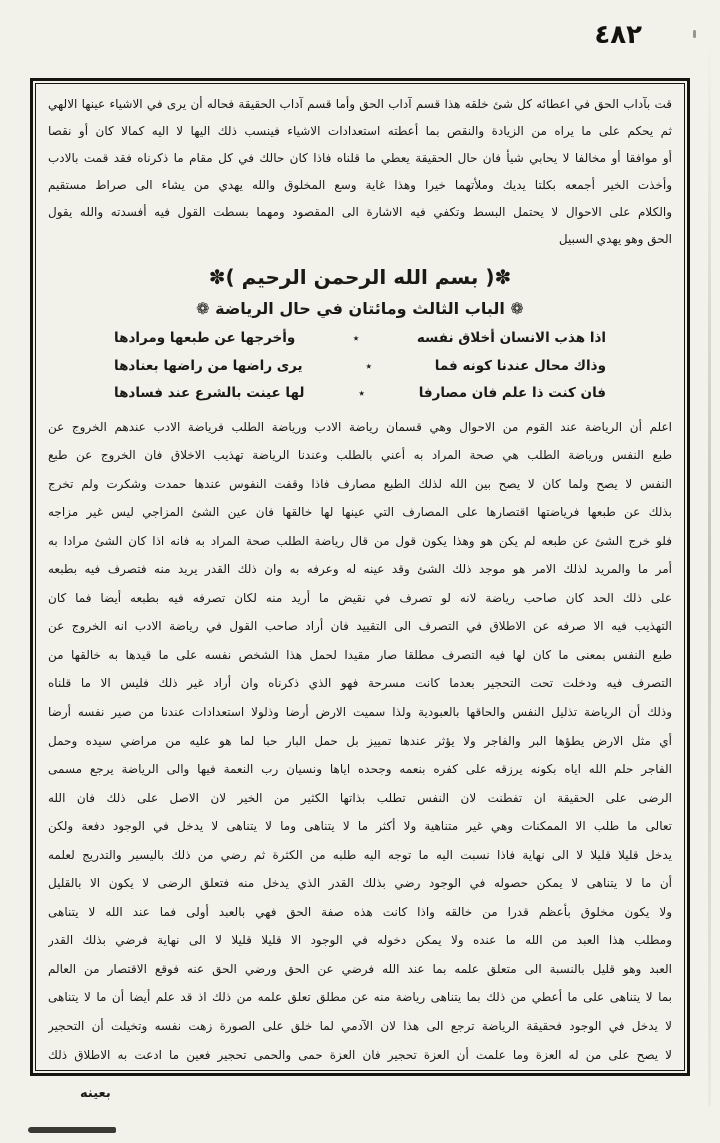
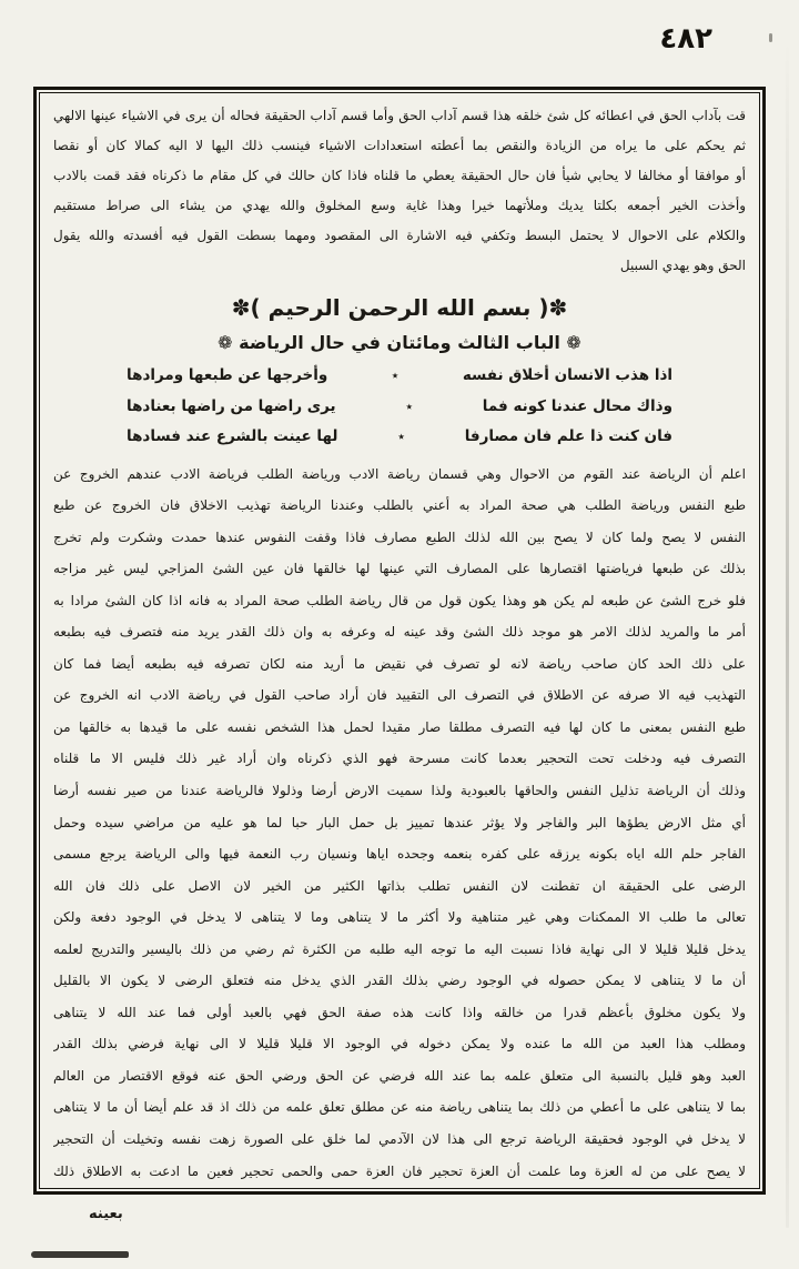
  ٤٨٢
  قت بآداب الحق في اعطائه كل شئ خلقه هذا قسم آداب الحق وأما قسم آداب الحقيقة فحاله أن يرى في الاشياء عينها الالهي
  ثم يحكم على ما يراه من الزيادة والنقص بما أعطته استعدادات الاشياء فينسب ذلك اليها لا اليه كمالا كان أو نقصا
  أو موافقا أو مخالفا لا يحابي شيأ فان حال الحقيقة يعطي ما قلناه فاذا كان حالك في كل مقام ما ذكرناه فقد قمت بالادب
  وأخذت الخير أجمعه بكلتا يديك وملأتهما خيرا وهذا غاية وسع المخلوق والله يهدي من يشاء الى صراط مستقيم
  والكلام على الاحوال لا يحتمل البسط وتكفي فيه الاشارة الى المقصود ومهما بسطت القول فيه أفسدته والله يقول
  الحق وهو يهدي السبيل
  ✽( بسم الله الرحمن الرحيم )✽
  ❁ الباب الثالث ومائتان في حال الرياضة ❁
  اذا هذب الانسان أخلاق نفسه
  ٭
  وأخرجها عن طبعها ومرادها
  وذاك محال عندنا كونه فما
  ٭
  يرى راضها من راضها بعنادها
  فان كنت ذا علم فان مصارفا
  ٭
  لها عينت بالشرع عند فسادها
  اعلم أن الرياضة عند القوم من الاحوال وهي قسمان رياضة الادب ورياضة الطلب فرياضة الادب عندهم الخروج عن
  طبع النفس ورياضة الطلب هي صحة المراد به أعني بالطلب وعندنا الرياضة تهذيب الاخلاق فان الخروج عن طبع
  النفس لا يصح ولما كان لا يصح بين الله لذلك الطبع مصارف فاذا وقفت النفوس عندها حمدت وشكرت ولم تخرج
  بذلك عن طبعها فرياضتها اقتصارها على المصارف التي عينها لها خالقها فان عين الشئ المزاجي ليس غير مزاجه
  فلو خرج الشئ عن طبعه لم يكن هو وهذا يكون قول من قال رياضة الطلب صحة المراد به فانه اذا كان الشئ مرادا به
  أمر ما والمريد لذلك الامر هو موجد ذلك الشئ وقد عينه له وعرفه به وان ذلك القدر يريد منه فتصرف فيه بطبعه
  على ذلك الحد كان صاحب رياضة لانه لو تصرف في نقيض ما أريد منه لكان تصرفه فيه بطبعه أيضا فما كان
  التهذيب فيه الا صرفه عن الاطلاق في التصرف الى التقييد فان أراد صاحب القول في رياضة الادب انه الخروج عن
  طبع النفس بمعنى ما كان لها فيه التصرف مطلقا صار مقيدا لحمل هذا الشخص نفسه على ما قيدها به خالقها من
  التصرف فيه ودخلت تحت التحجير بعدما كانت مسرحة فهو الذي ذكرناه وان أراد غير ذلك فليس الا ما قلناه
- وذلك أن الرياضة تذليل النفس والحاقها بالعبودية ولذا سميت الارض أرضا وذلولا استعدادات عندنا من صير نفسه أرضا
+ وذلك أن الرياضة تذليل النفس والحاقها بالعبودية ولذا سميت الارض أرضا وذلولا فالرياضة عندنا من صير نفسه أرضا
  أي مثل الارض يطؤها البر والفاجر ولا يؤثر عندها تمييز بل حمل البار حبا لما هو عليه من مراضي سيده وحمل
  الفاجر حلم الله اياه بكونه يرزقه على كفره بنعمه وجحده اياها ونسيان رب النعمة فيها والى الرياضة يرجع مسمى
  الرضى على الحقيقة ان تفطنت لان النفس تطلب بذاتها الكثير من الخير لان الاصل على ذلك فان الله
  تعالى ما طلب الا الممكنات وهي غير متناهية ولا أكثر ما لا يتناهى وما لا يتناهى لا يدخل في الوجود دفعة ولكن
  يدخل قليلا قليلا لا الى نهاية فاذا نسبت اليه ما توجه اليه طلبه من الكثرة ثم رضي من ذلك باليسير والتدريج لعلمه
  أن ما لا يتناهى لا يمكن حصوله في الوجود رضي بذلك القدر الذي يدخل منه فتعلق الرضى لا يكون الا بالقليل
  ولا يكون مخلوق بأعظم قدرا من خالقه واذا كانت هذه صفة الحق فهي بالعبد أولى فما عند الله لا يتناهى
  ومطلب هذا العبد من الله ما عنده ولا يمكن دخوله في الوجود الا قليلا قليلا لا الى نهاية فرضي بذلك القدر
  العبد وهو قليل بالنسبة الى متعلق علمه بما عند الله فرضي عن الحق ورضي الحق عنه فوقع الاقتصار من العالم
  بما لا يتناهى على ما أعطي من ذلك بما يتناهى رياضة منه عن مطلق تعلق علمه من ذلك اذ قد علم أيضا أن ما لا يتناهى
  لا يدخل في الوجود فحقيقة الرياضة ترجع الى هذا لان الآدمي لما خلق على الصورة زهت نفسه وتخيلت أن التحجير
  لا يصح على من له العزة وما علمت أن العزة تحجير فان العزة حمى والحمى تحجير فعين ما ادعت به الاطلاق ذلك
  بعينه
